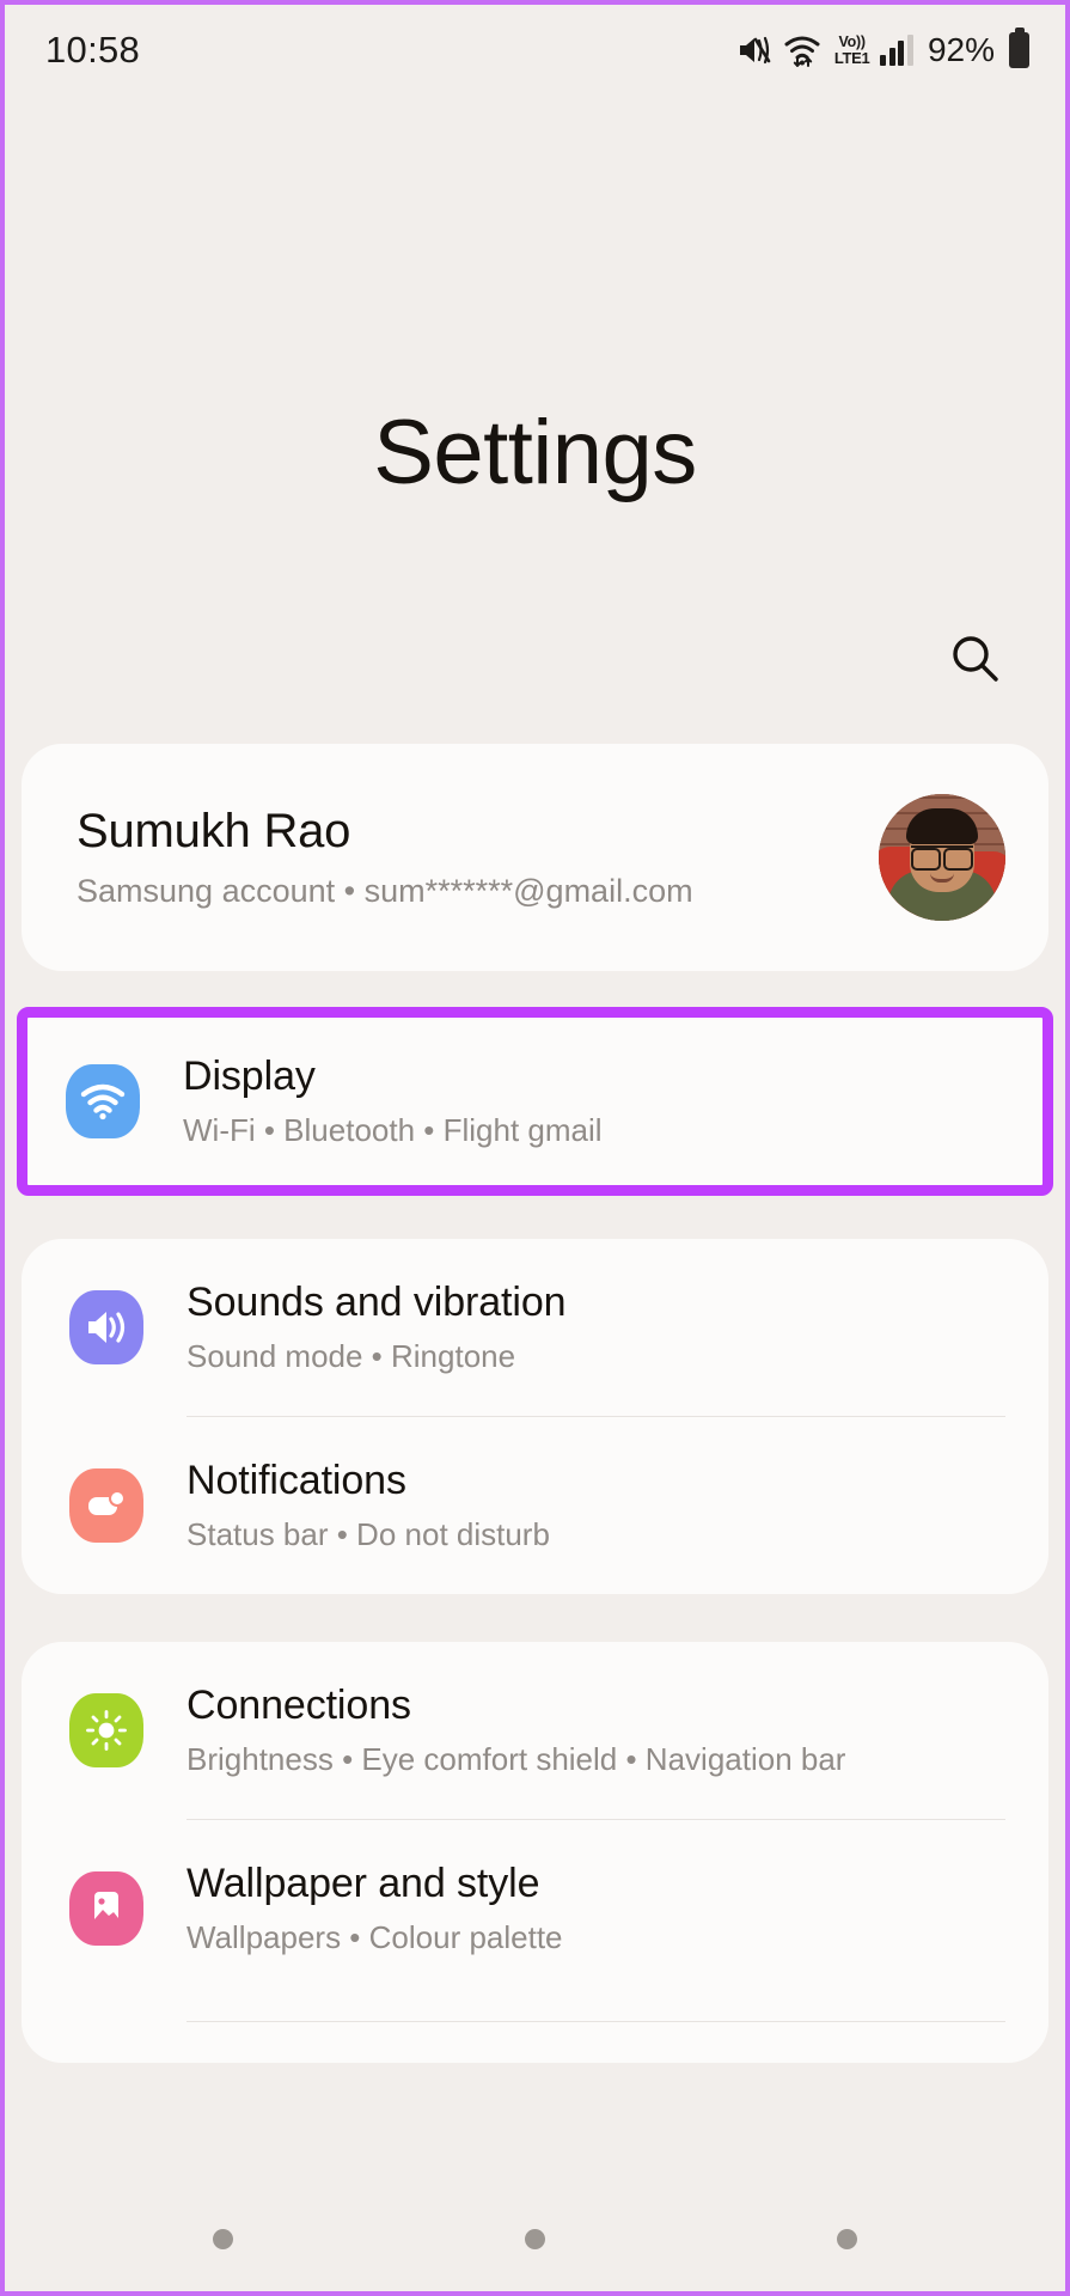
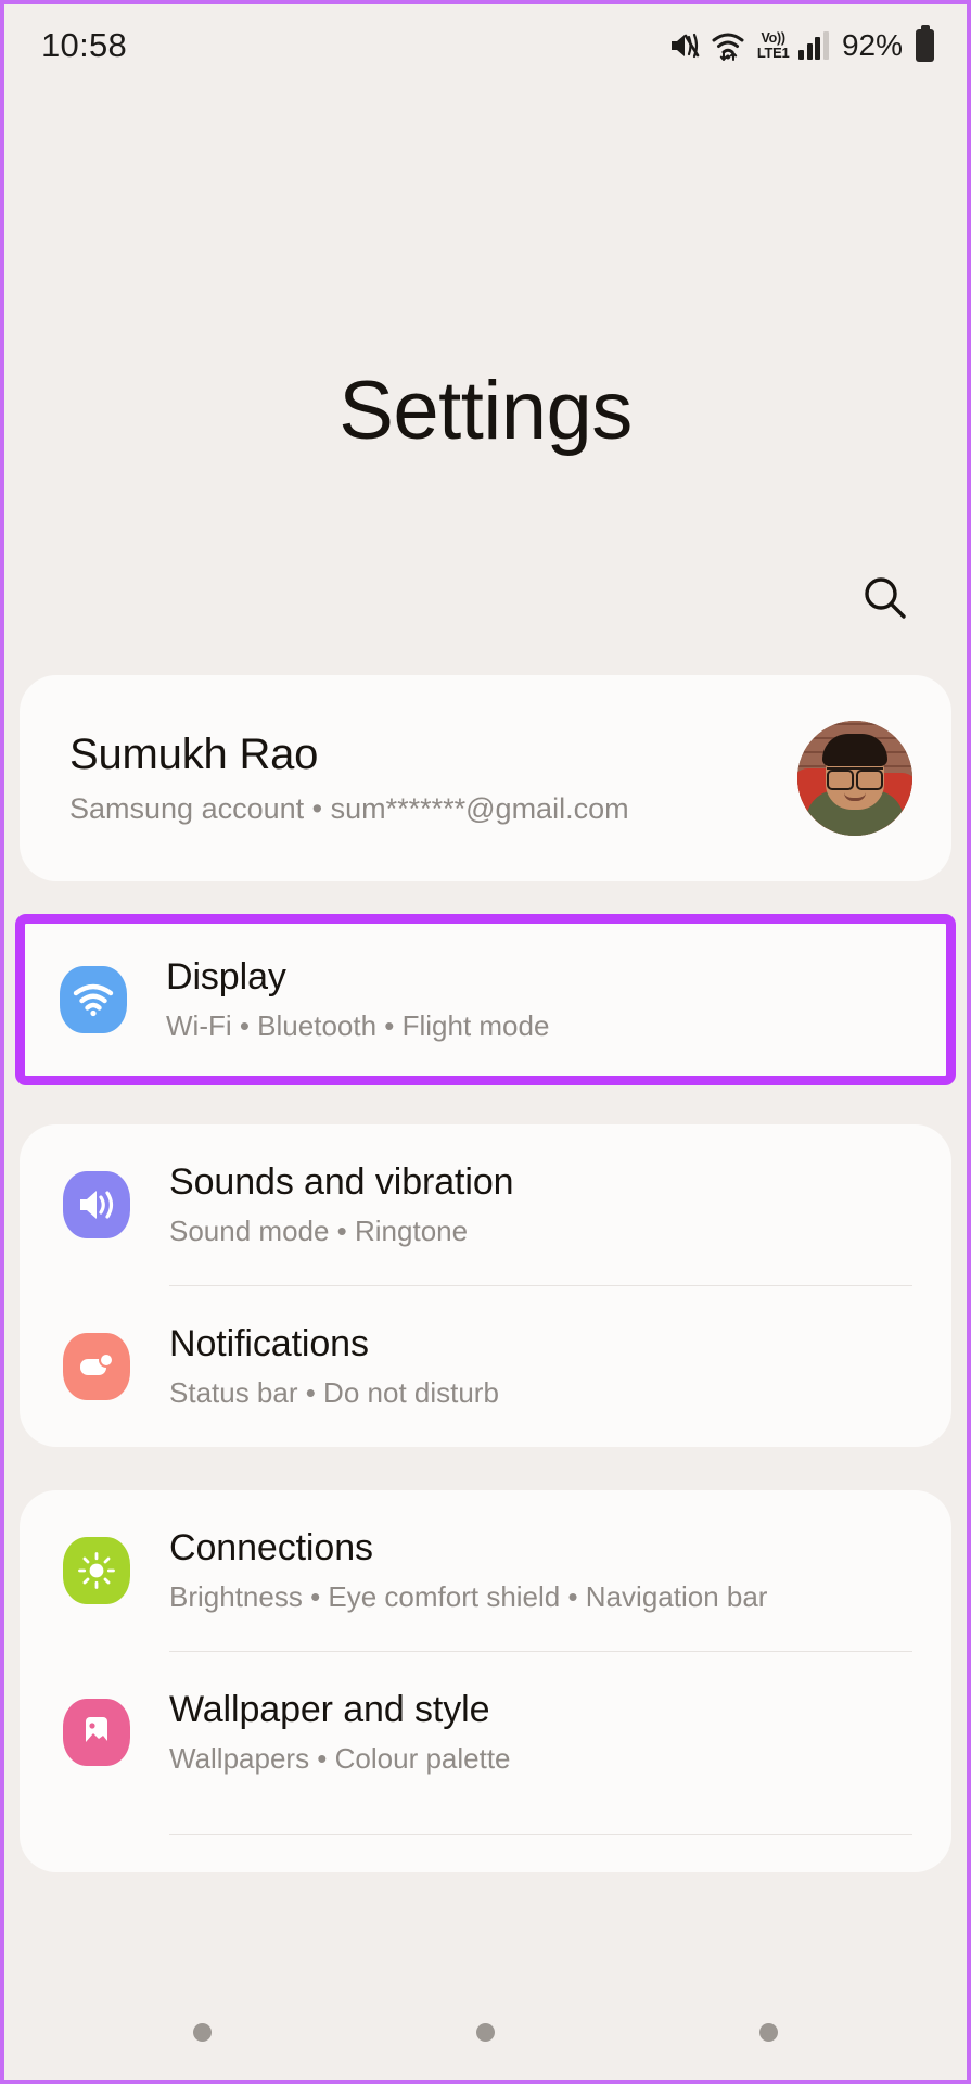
  10:58
  Vo))
  LTE1
  92%
  Settings
  Sumukh Rao
  Samsung account • sum*******@gmail.com
  Display
- Wi-Fi • Bluetooth • Flight gmail
+ Wi-Fi • Bluetooth • Flight mode
  Sounds and vibration
  Sound mode • Ringtone
  Notifications
  Status bar • Do not disturb
  Connections
  Brightness • Eye comfort shield • Navigation bar
  Wallpaper and style
  Wallpapers • Colour palette
